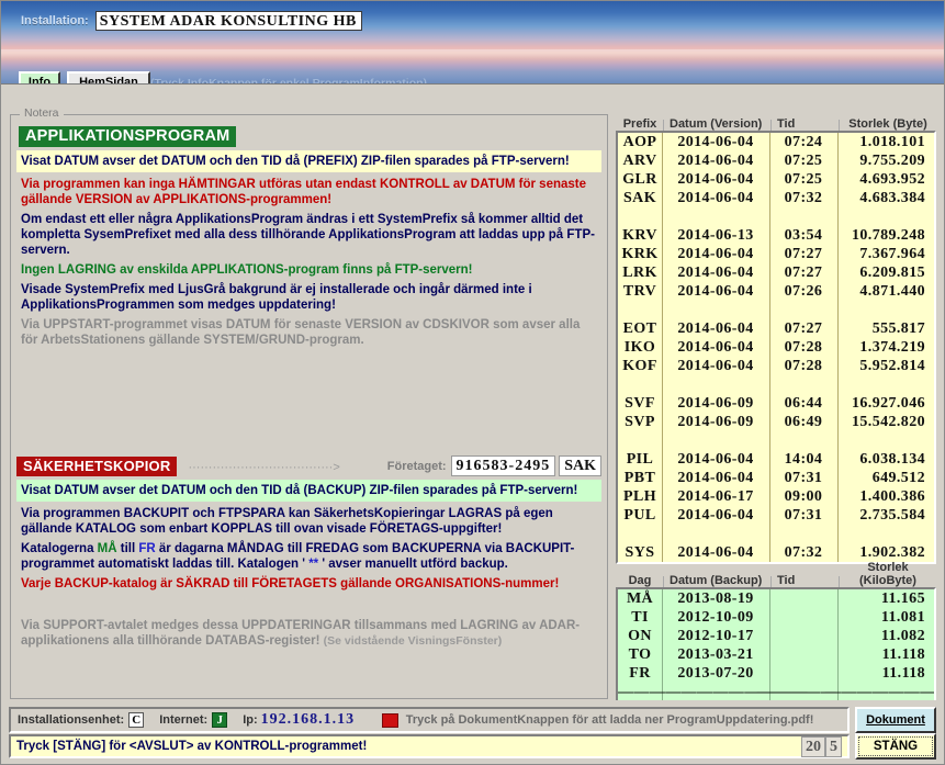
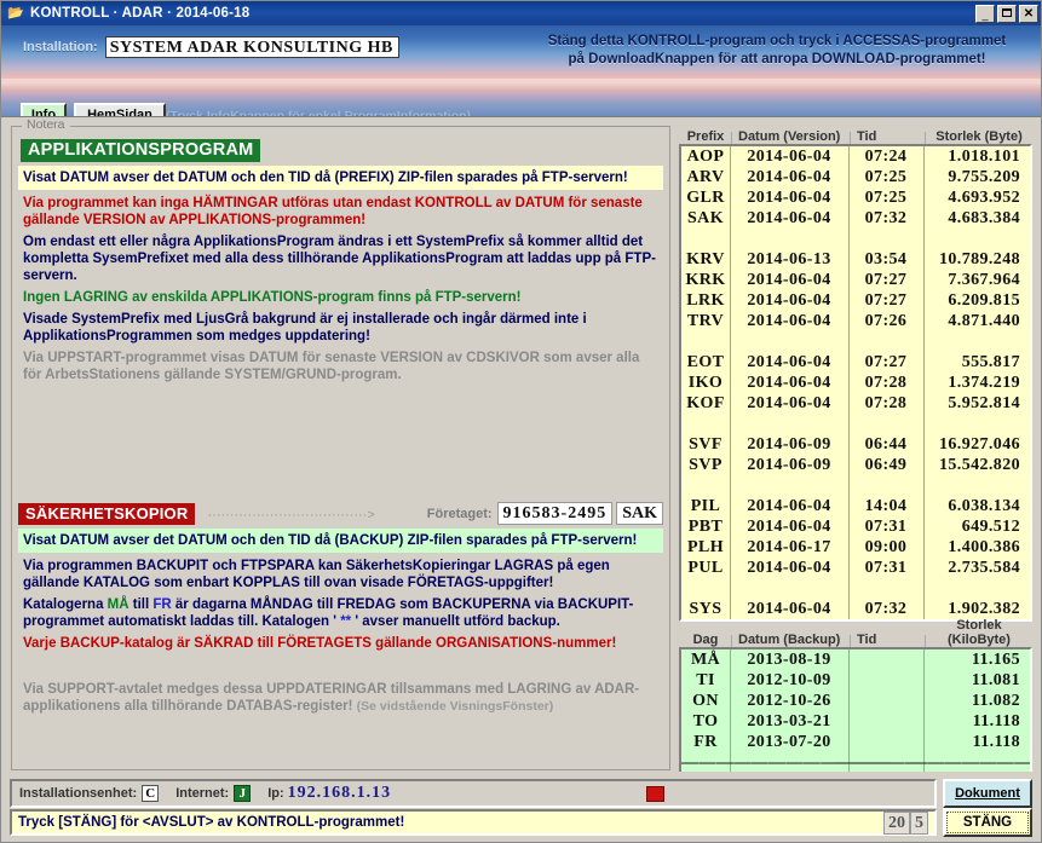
+ 📂
+ KONTROLL · ADAR · 2014-06-18
+ _
+ ✕
  Installation:
  SYSTEM ADAR KONSULTING HB
+ Stäng detta KONTROLL-program och tryck i ACCESSAS-programmet
+ på DownloadKnappen för att anropa DOWNLOAD-programmet!
  Info
  HemSidan
  Notera
  APPLIKATIONSPROGRAM
  Visat DATUM avser det DATUM och den TID då (PREFIX) ZIP-filen sparades på FTP-servern!
- Via programmen kan inga HÄMTINGAR utföras utan endast KONTROLL av DATUM för senaste gällande VERSION av APPLIKATIONS-programmen!
+ Via programmet kan inga HÄMTINGAR utföras utan endast KONTROLL av DATUM för senaste gällande VERSION av APPLIKATIONS-programmen!
  Om endast ett eller några ApplikationsProgram ändras i ett SystemPrefix så kommer alltid det kompletta SysemPrefixet med alla dess tillhörande ApplikationsProgram att laddas upp på FTP-servern.
  Ingen LAGRING av enskilda APPLIKATIONS-program finns på FTP-servern!
  Visade SystemPrefix med LjusGrå bakgrund är ej installerade och ingår därmed inte i ApplikationsProgrammen som medges uppdatering!
  Via UPPSTART-programmet visas DATUM för senaste VERSION av CDSKIVOR som avser alla för ArbetsStationens gällande SYSTEM/GRUND-program.
  SÄKERHETSKOPIOR
  ····································>
  Företaget:
  916583-2495
  SAK
  Visat DATUM avser det DATUM och den TID då (BACKUP) ZIP-filen sparades på FTP-servern!
  Via programmen BACKUPIT och FTPSPARA kan SäkerhetsKopieringar LAGRAS på egen gällande KATALOG som enbart KOPPLAS till ovan visade FÖRETAGS-uppgifter!
  Katalogerna MÅ till FR är dagarna MÅNDAG till FREDAG som BACKUPERNA via BACKUPIT-programmet automatiskt laddas till. Katalogen ' ** ' avser manuellt utförd backup.
  Varje BACKUP-katalog är SÄKRAD till FÖRETAGETS gällande ORGANISATIONS-nummer!
  Via SUPPORT-avtalet medges dessa UPPDATERINGAR tillsammans med LAGRING av ADAR-applikationens alla tillhörande DATABAS-register! (Se vidstående VisningsFönster)
  Prefix
  Datum (Version)
  Tid
  Storlek (Byte)
  AOP
  2014-06-04
  07:24
  1.018.101
  ARV
  2014-06-04
  07:25
  9.755.209
  GLR
  2014-06-04
  07:25
  4.693.952
  SAK
  2014-06-04
  07:32
  4.683.384
  KRV
  2014-06-13
  03:54
  10.789.248
  KRK
  2014-06-04
  07:27
  7.367.964
  LRK
  2014-06-04
  07:27
  6.209.815
  TRV
  2014-06-04
  07:26
  4.871.440
  EOT
  2014-06-04
  07:27
  555.817
  IKO
  2014-06-04
  07:28
  1.374.219
  KOF
  2014-06-04
  07:28
  5.952.814
  SVF
  2014-06-09
  06:44
  16.927.046
  SVP
  2014-06-09
  06:49
  15.542.820
  PIL
  2014-06-04
  14:04
  6.038.134
  PBT
  2014-06-04
  07:31
  649.512
  PLH
  2014-06-17
  09:00
  1.400.386
  PUL
  2014-06-04
  07:31
  2.735.584
  SYS
  2014-06-04
  07:32
  1.902.382
  Dag
  Datum (Backup)
  Tid
  Storlek (KiloByte)
  MÅ
  2013-08-19
  11.165
  TI
  2012-10-09
  11.081
  ON
- 2012-10-17
+ 2012-10-26
  11.082
  TO
  2013-03-21
  11.118
  FR
  2013-07-20
  11.118
  ——
  ———————
  ————
  ———————
  Installationsenhet:
  C
  Internet:
  J
  Ip:
  192.168.1.13
- Tryck på DokumentKnappen för att ladda ner ProgramUppdatering.pdf!
  Dokument
  Tryck [STÄNG] för <AVSLUT> av KONTROLL-programmet!
  20
  5
  STÄNG
